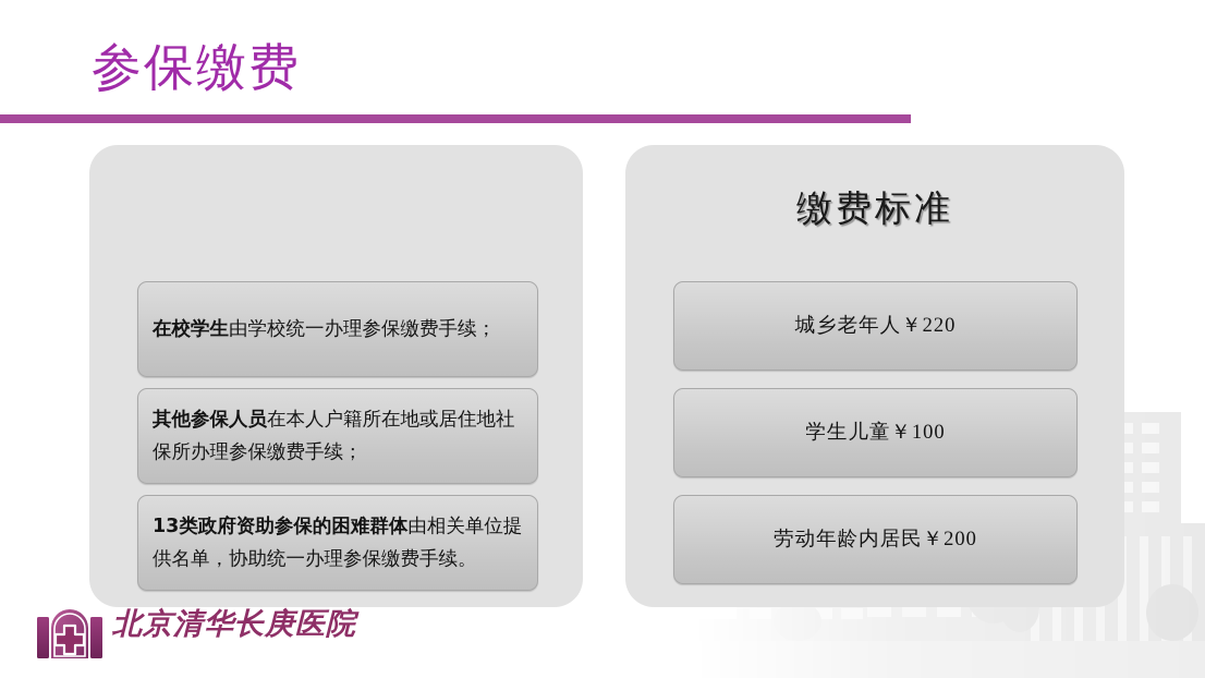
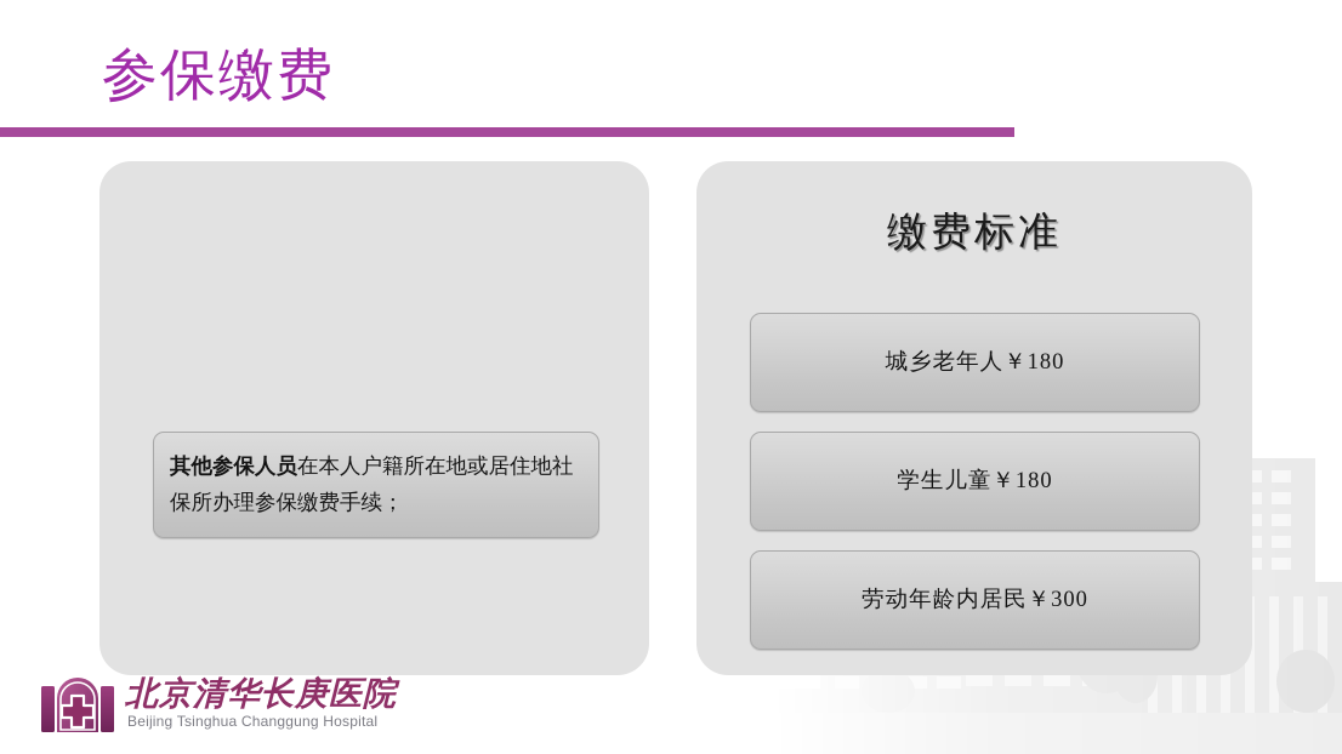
  参保缴费
- 在校学生由学校统一办理参保缴费手续；
  其他参保人员在本人户籍所在地或居住地社保所办理参保缴费手续；
- 13类政府资助参保的困难群体由相关单位提供名单，协助统一办理参保缴费手续。
  缴费标准
- 城乡老年人￥220
+ 城乡老年人￥180
- 学生儿童￥100
+ 学生儿童￥180
- 劳动年龄内居民￥200
+ 劳动年龄内居民￥300
  北京清华长庚医院
+ Beijing Tsinghua Changgung Hospital
